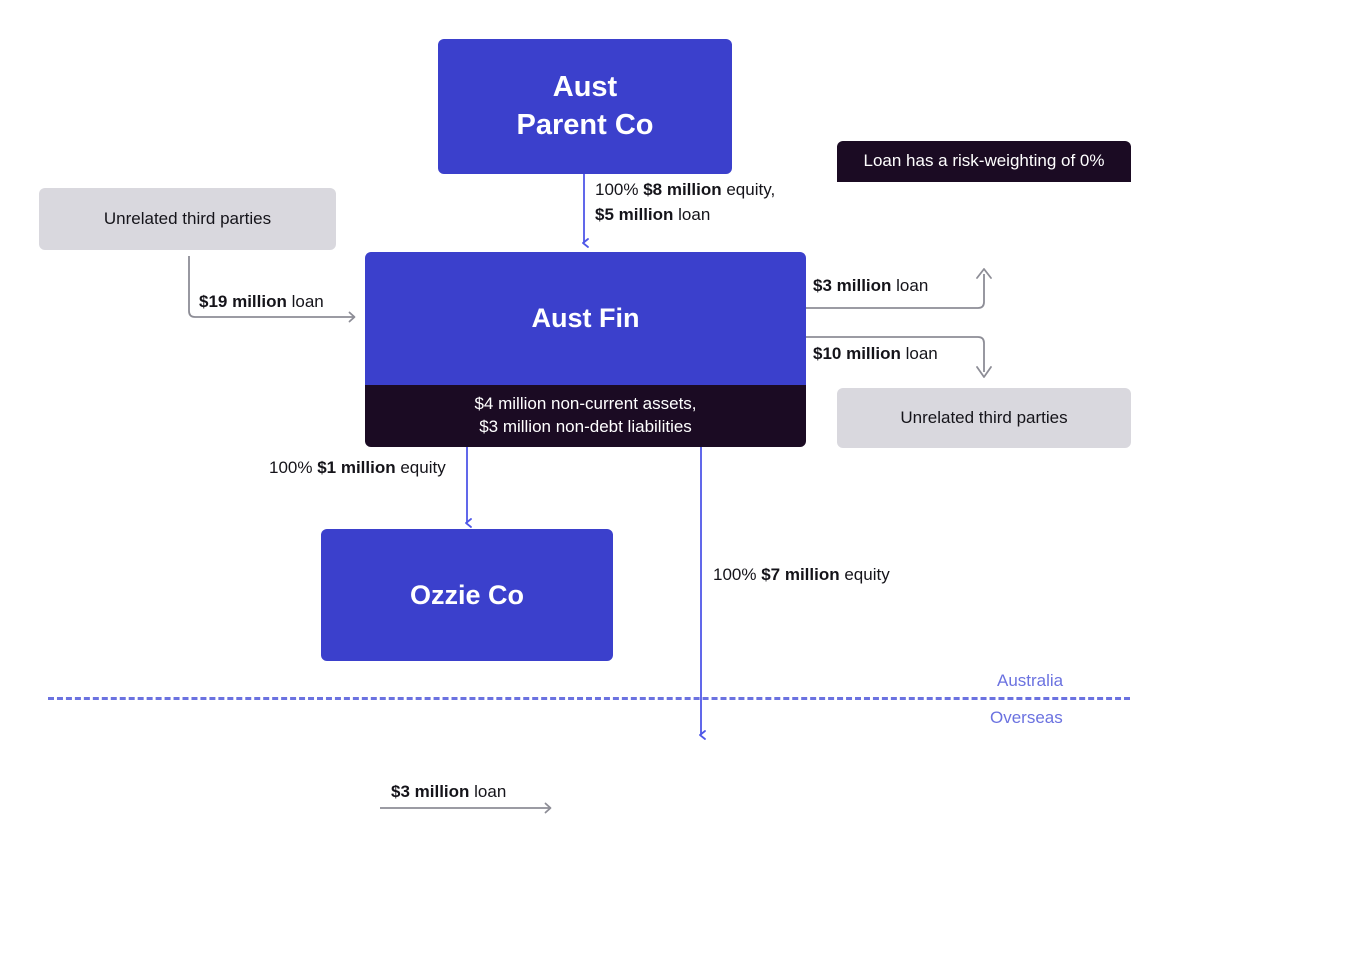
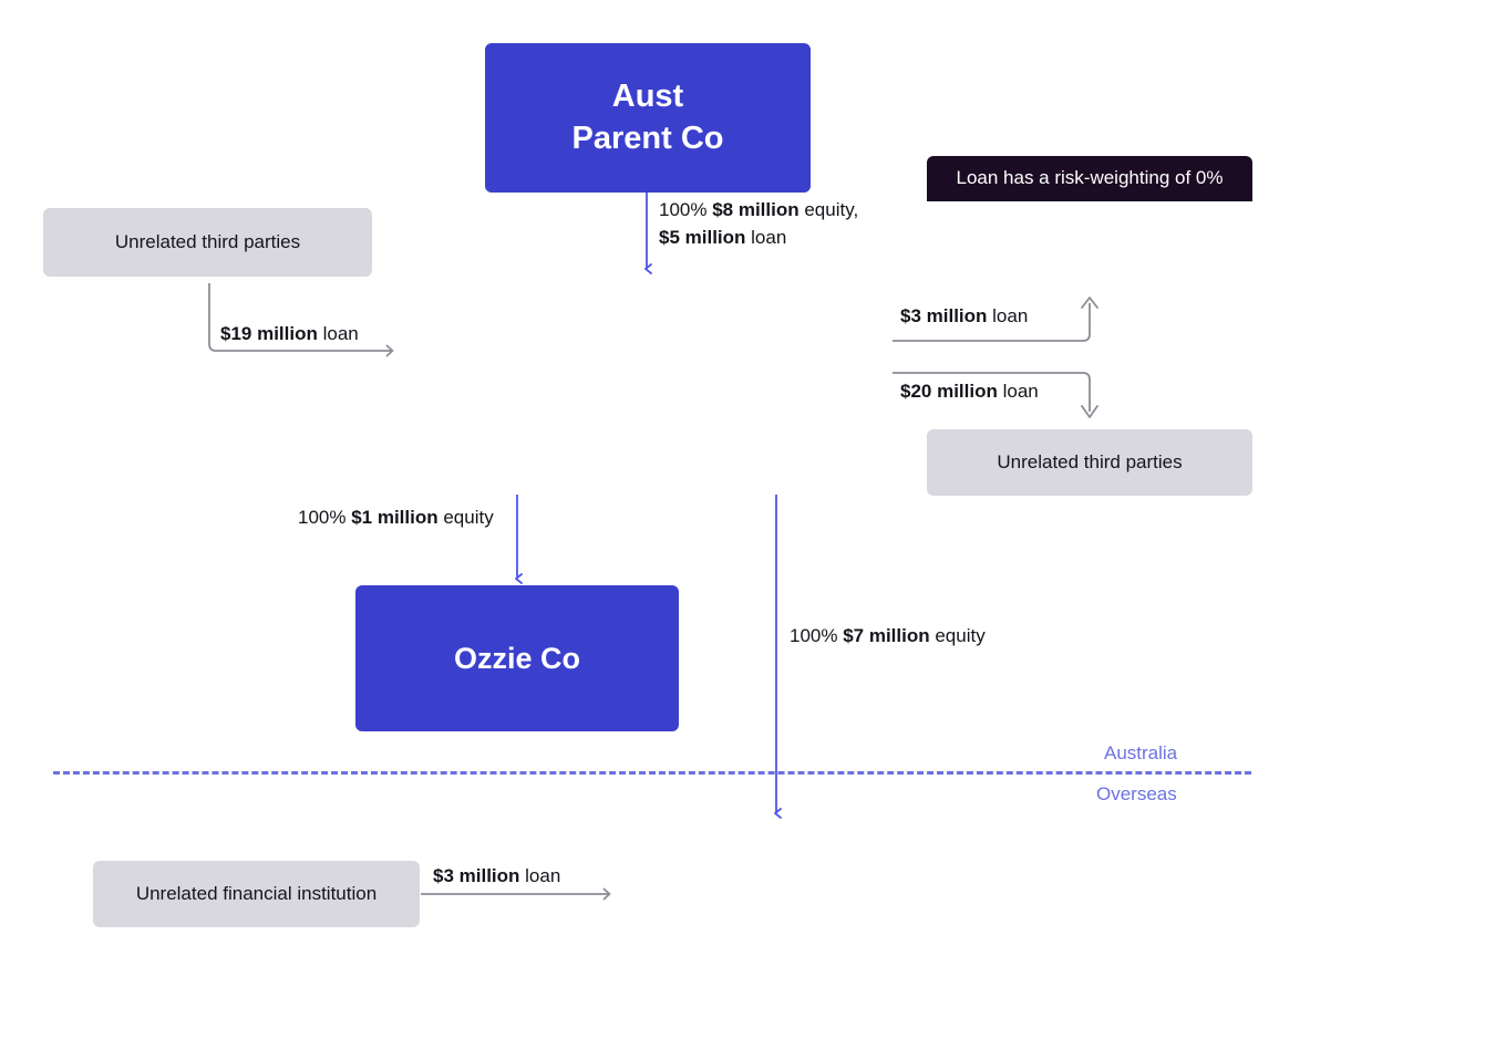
  Australia
  Overseas
  Aust
  Parent Co
  Unrelated third parties
- Aust Fin
- $4 million non-current assets,
- $3 million non-debt liabilities
  Loan has a risk-weighting of 0%
  Unrelated third parties
  Ozzie Co
+ Unrelated financial institution
  100% $8 million equity,
  $5 million loan
  $19 million loan
  $3 million loan
- $10 million loan
+ $20 million loan
  100% $1 million equity
  100% $7 million equity
  $3 million loan
